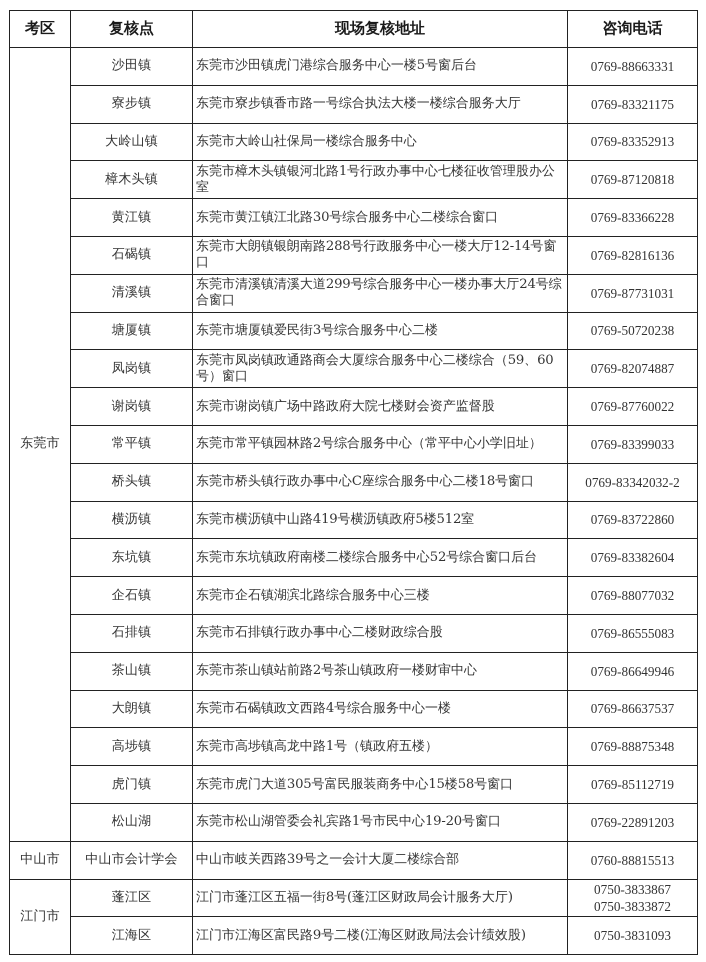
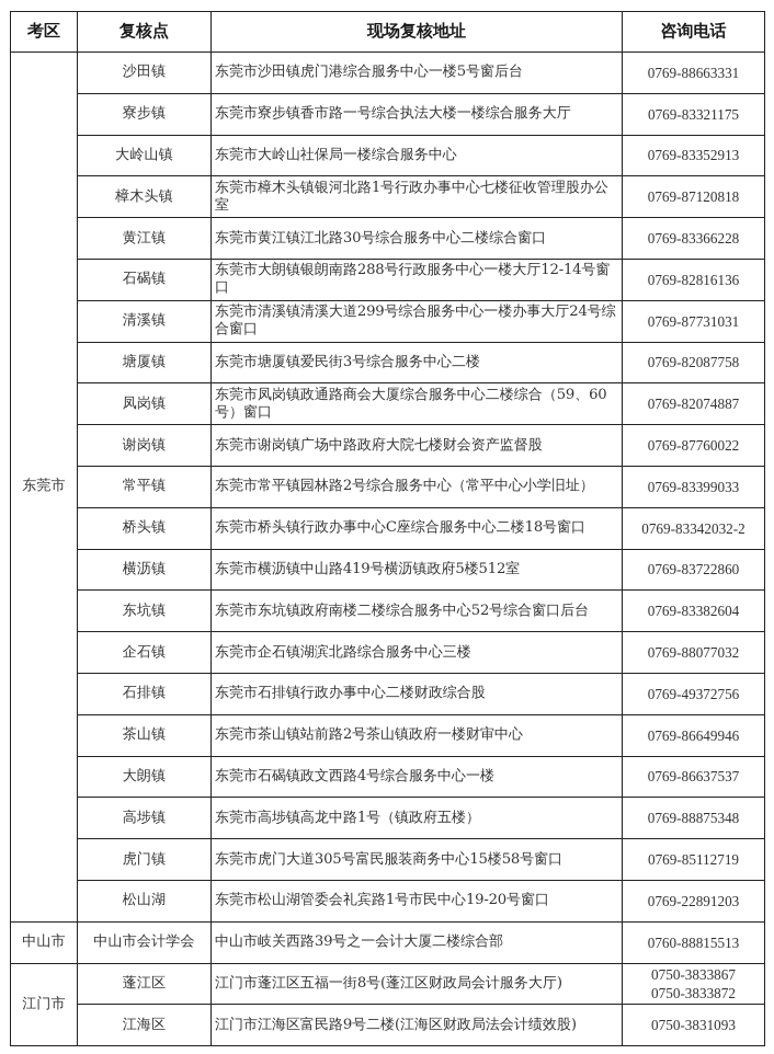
  考区	复核点	现场复核地址	咨询电话
  东莞市	沙田镇	东莞市沙田镇虎门港综合服务中心一楼5号窗后台	0769-88663331
  寮步镇	东莞市寮步镇香市路一号综合执法大楼一楼综合服务大厅	0769-83321175
  大岭山镇	东莞市大岭山社保局一楼综合服务中心	0769-83352913
  樟木头镇	东莞市樟木头镇银河北路1号行政办事中心七楼征收管理股办公室	0769-87120818
  黄江镇	东莞市黄江镇江北路30号综合服务中心二楼综合窗口	0769-83366228
  石碣镇	东莞市大朗镇银朗南路288号行政服务中心一楼大厅12-14号窗口	0769-82816136
  清溪镇	东莞市清溪镇清溪大道299号综合服务中心一楼办事大厅24号综合窗口	0769-87731031
- 塘厦镇	东莞市塘厦镇爱民街3号综合服务中心二楼	0769-50720238
+ 塘厦镇	东莞市塘厦镇爱民街3号综合服务中心二楼	0769-82087758
  凤岗镇	东莞市凤岗镇政通路商会大厦综合服务中心二楼综合（59、60号）窗口	0769-82074887
  谢岗镇	东莞市谢岗镇广场中路政府大院七楼财会资产监督股	0769-87760022
  常平镇	东莞市常平镇园林路2号综合服务中心（常平中心小学旧址）	0769-83399033
  桥头镇	东莞市桥头镇行政办事中心C座综合服务中心二楼18号窗口	0769-83342032-2
  横沥镇	东莞市横沥镇中山路419号横沥镇政府5楼512室	0769-83722860
  东坑镇	东莞市东坑镇政府南楼二楼综合服务中心52号综合窗口后台	0769-83382604
  企石镇	东莞市企石镇湖滨北路综合服务中心三楼	0769-88077032
- 石排镇	东莞市石排镇行政办事中心二楼财政综合股	0769-86555083
+ 石排镇	东莞市石排镇行政办事中心二楼财政综合股	0769-49372756
  茶山镇	东莞市茶山镇站前路2号茶山镇政府一楼财审中心	0769-86649946
  大朗镇	东莞市石碣镇政文西路4号综合服务中心一楼	0769-86637537
  高埗镇	东莞市高埗镇高龙中路1号（镇政府五楼）	0769-88875348
  虎门镇	东莞市虎门大道305号富民服装商务中心15楼58号窗口	0769-85112719
  松山湖	东莞市松山湖管委会礼宾路1号市民中心19-20号窗口	0769-22891203
  中山市	中山市会计学会	中山市岐关西路39号之一会计大厦二楼综合部	0760-88815513
  江门市	蓬江区	江门市蓬江区五福一街8号(蓬江区财政局会计服务大厅)	0750-38338670750-3833872
  江海区	江门市江海区富民路9号二楼(江海区财政局法会计绩效股)	0750-3831093
